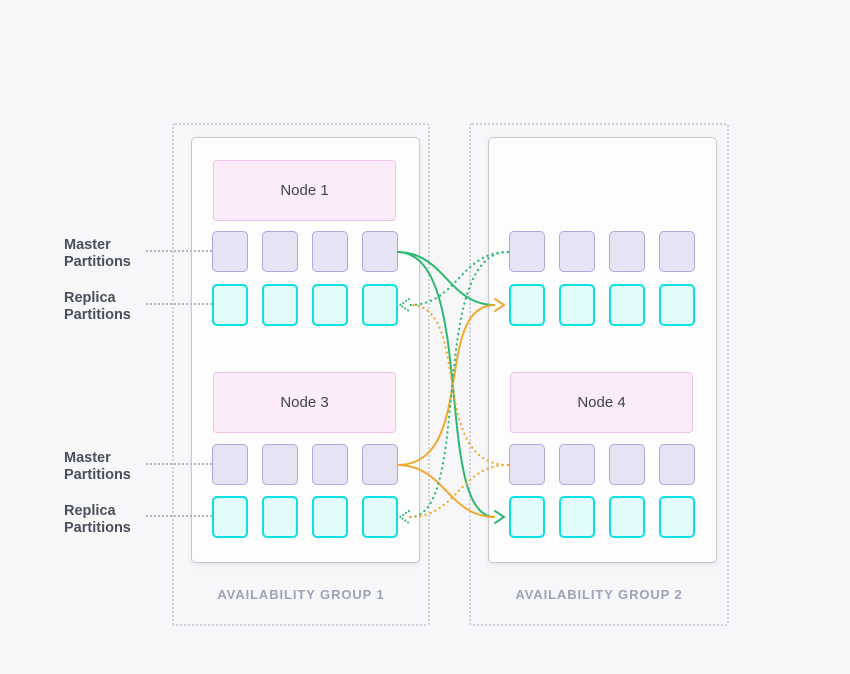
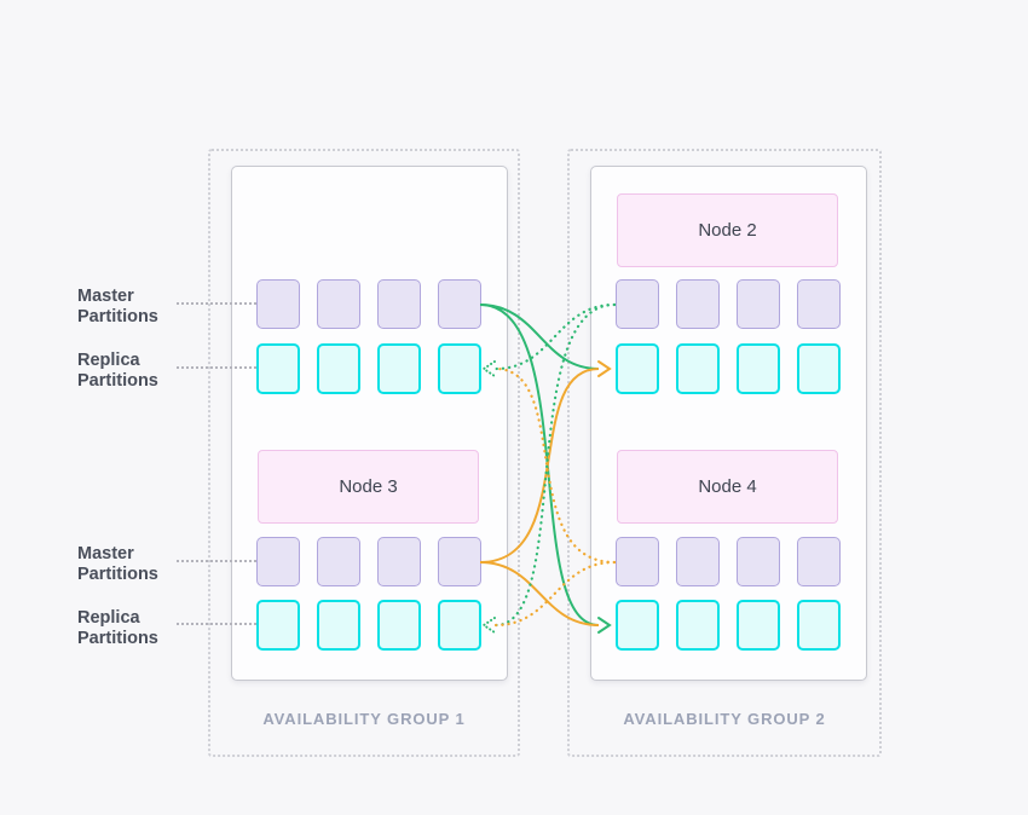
- Node 1
  Node 3
  AVAILABILITY GROUP 1
+ Node 2
  Node 4
  AVAILABILITY GROUP 2
  Master Partitions
  Replica Partitions
  Master Partitions
  Replica Partitions
